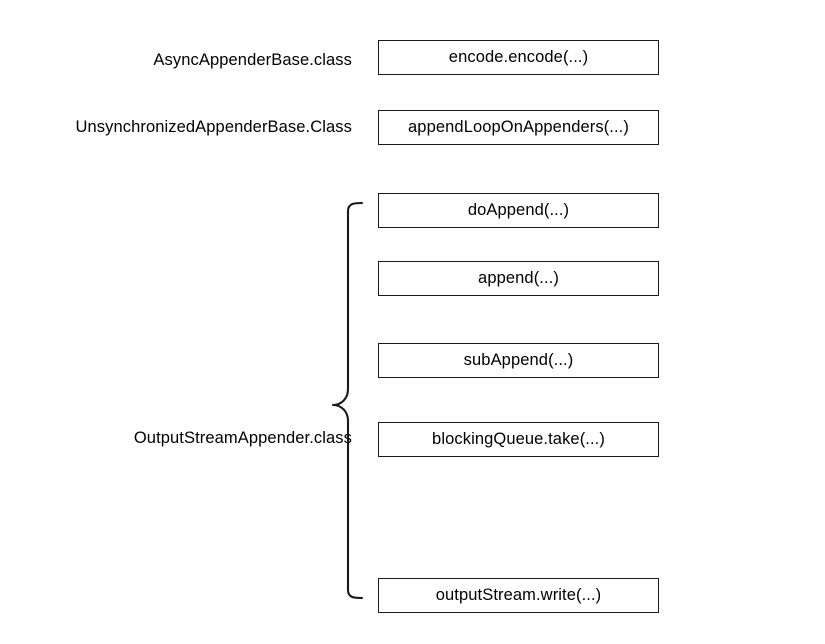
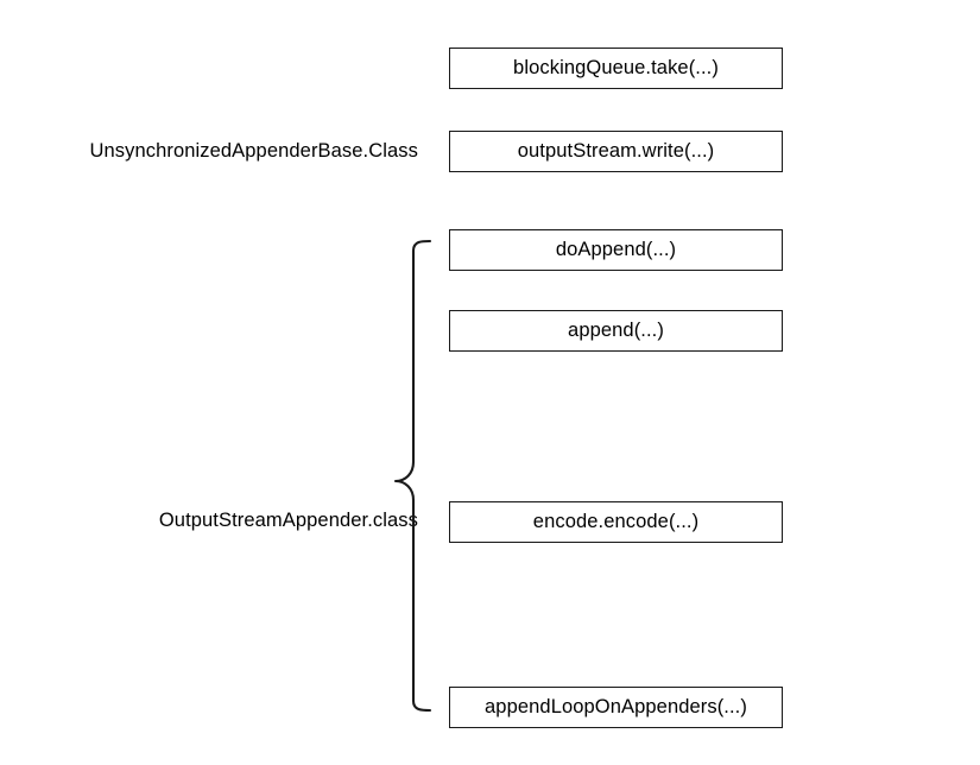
- AsyncAppenderBase.class
  UnsynchronizedAppenderBase.Class
  OutputStreamAppender.clas
- encode.encode(...)
+ blockingQueue.take(...)
- appendLoopOnAppenders(...)
+ outputStream.write(...)
  doAppend(...)
  append(...)
- subAppend(...)
- blockingQueue.take(...)
+ encode.encode(...)
- outputStream.write(...)
+ appendLoopOnAppenders(...)
